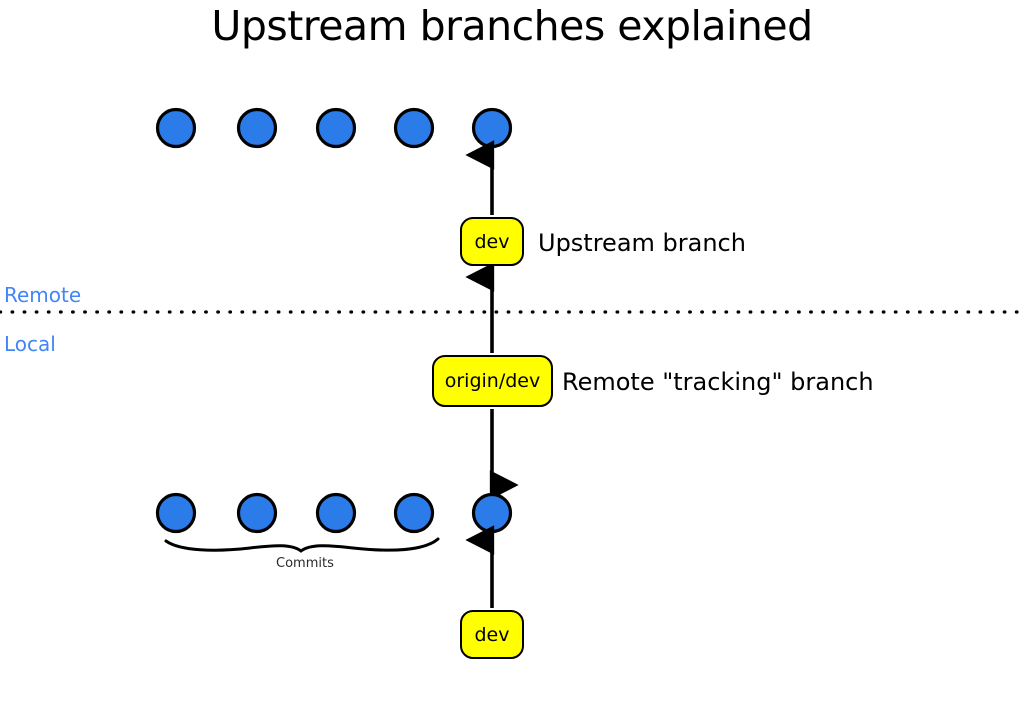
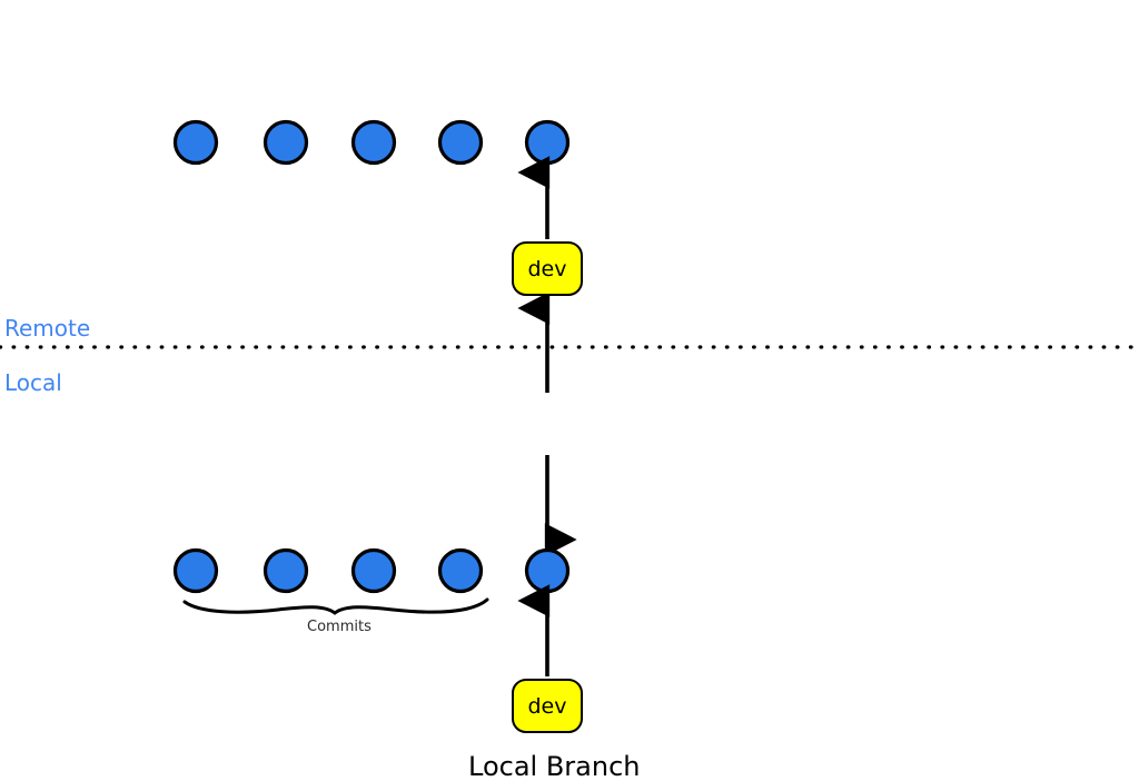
- Upstream branches explained
  Remote
  Local
  dev
- Upstream branch
- origin/dev
- Remote "tracking" branch
  dev
+ Local Branch
  Commits
